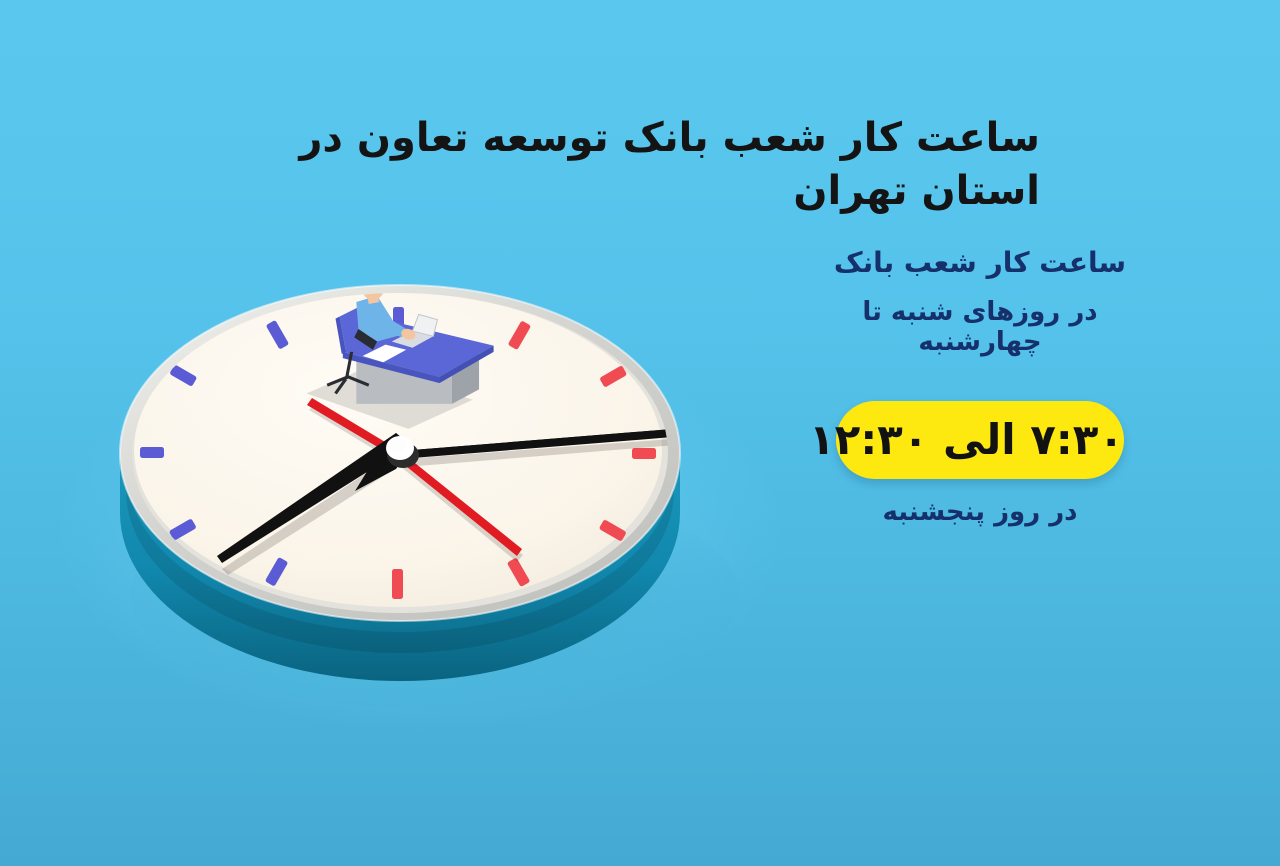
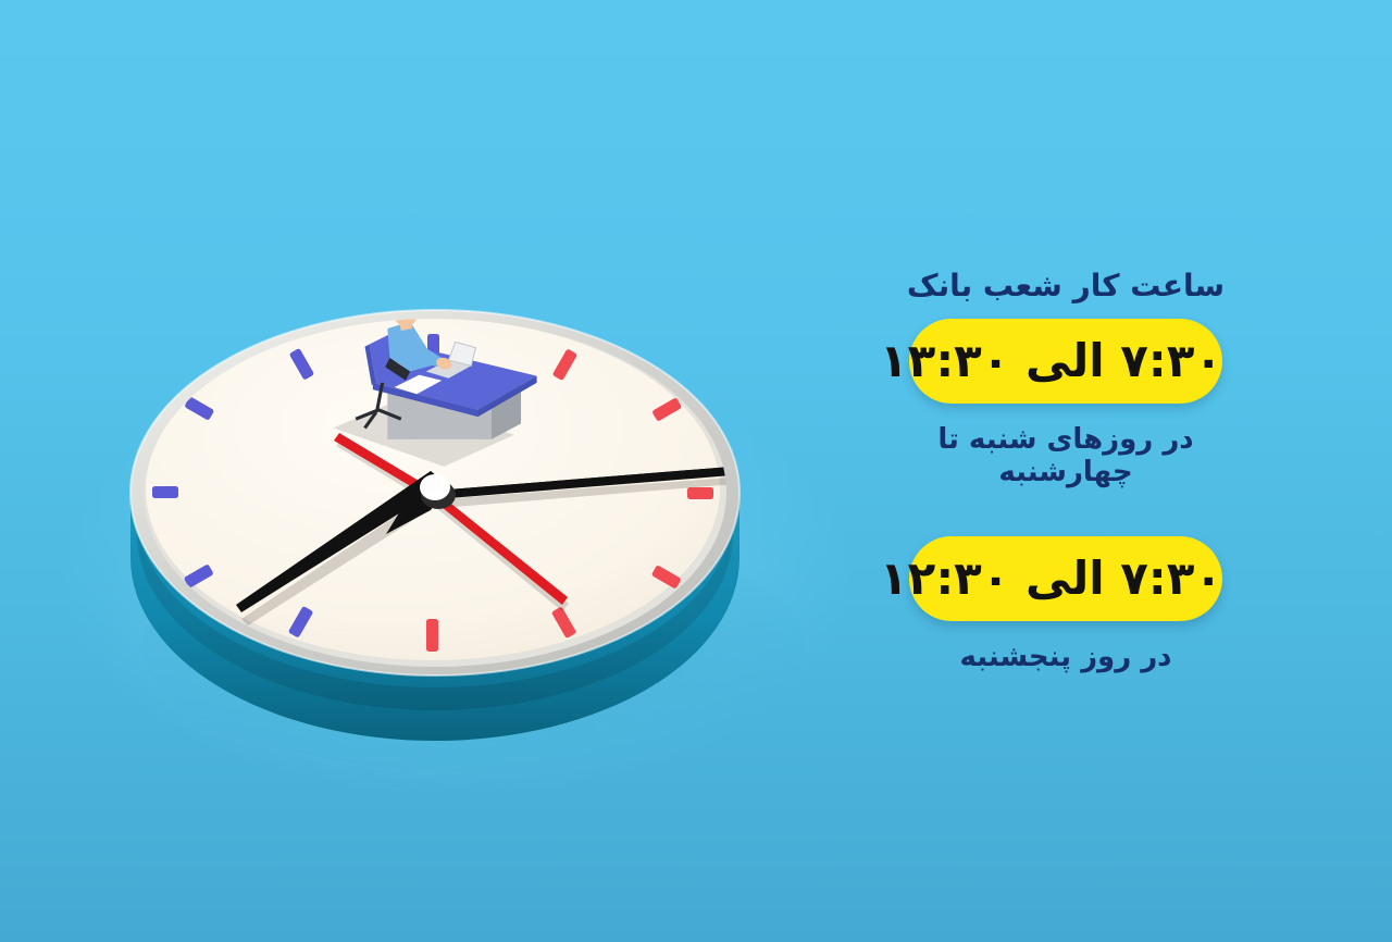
- ساعت کار شعب بانک توسعه تعاون در استان تهران
  ساعت کار شعب بانک
+ ۷:۳۰ الی ۱۳:۳۰
  در روزهای شنبه تا چهارشنبه
  ۷:۳۰ الی ۱۲:۳۰
  در روز پنجشنبه
